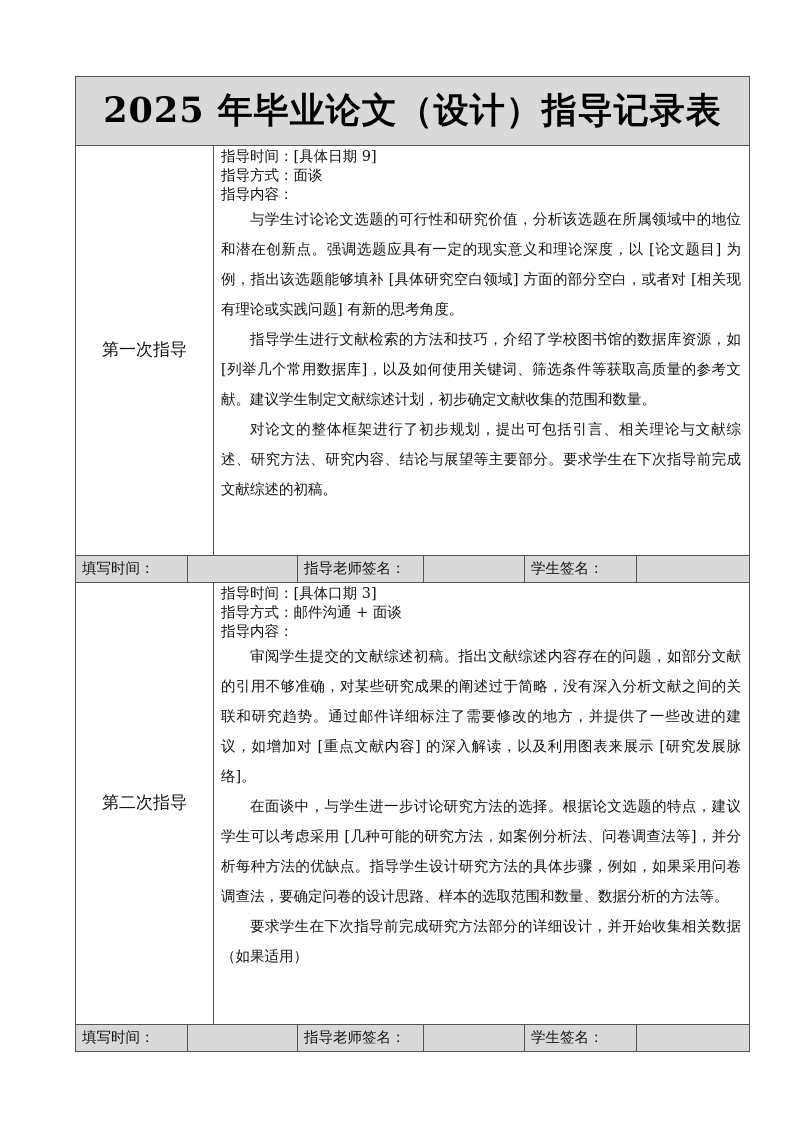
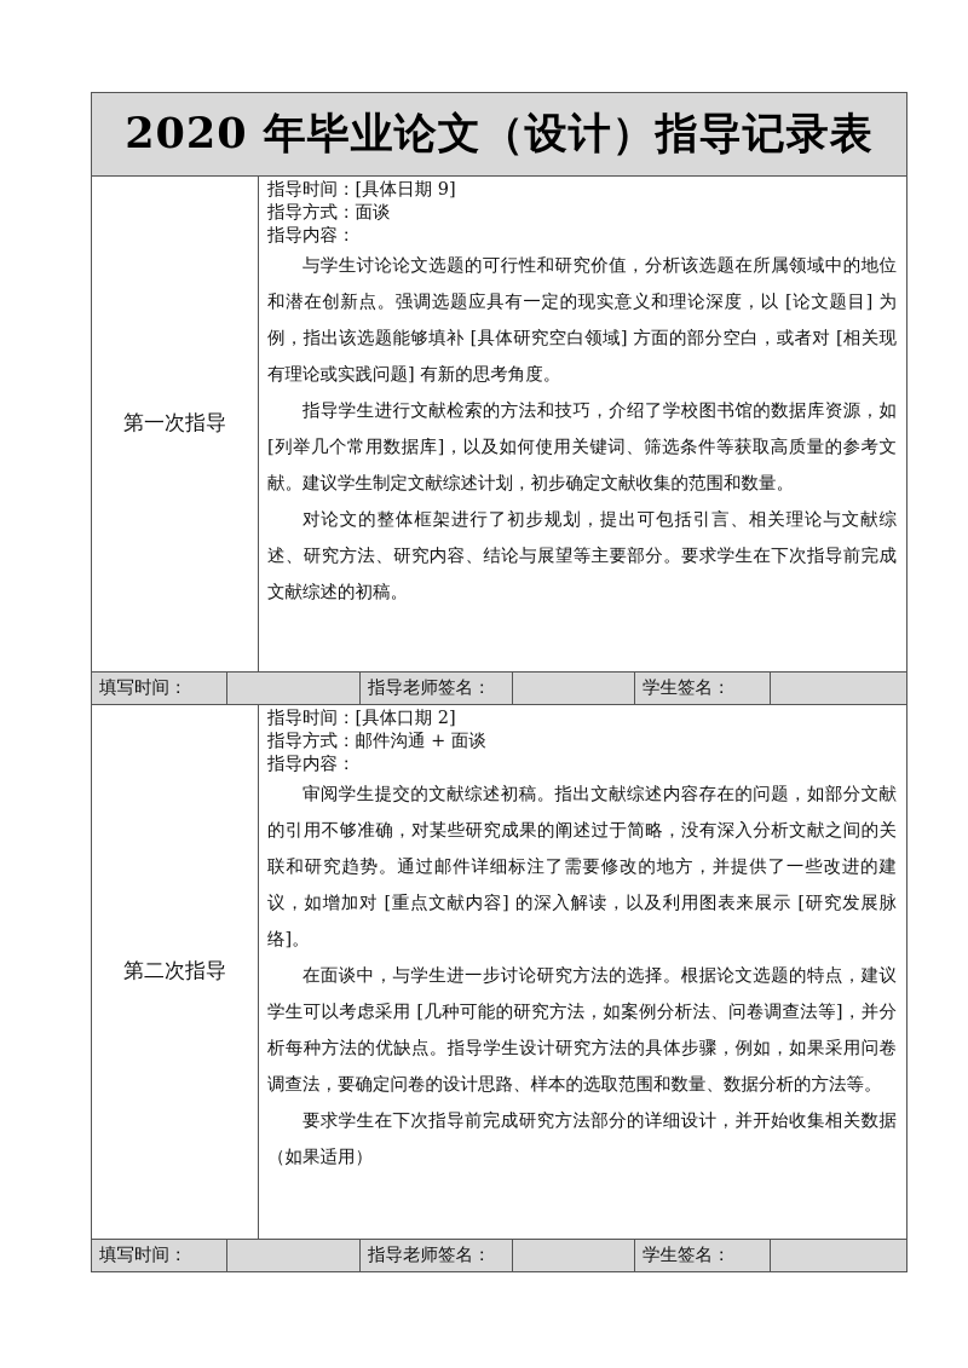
- 2025 年毕业论文（设计）指导记录表
+ 2020 年毕业论文（设计）指导记录表
  第一次指导	指导时间：[具体日期 9] 指导方式：面谈 指导内容： 与学生讨论论文选题的可行性和研究价值，分析该选题在所属领域中的地位和潜在创新点。强调选题应具有一定的现实意义和理论深度，以 [论文题目] 为例，指出该选题能够填补 [具体研究空白领域] 方面的部分空白，或者对 [相关现有理论或实践问题] 有新的思考角度。 指导学生进行文献检索的方法和技巧，介绍了学校图书馆的数据库资源，如 [列举几个常用数据库]，以及如何使用关键词、筛选条件等获取高质量的参考文献。建议学生制定文献综述计划，初步确定文献收集的范围和数量。 对论文的整体框架进行了初步规划，提出可包括引言、相关理论与文献综述、研究方法、研究内容、结论与展望等主要部分。要求学生在下次指导前完成文献综述的初稿。
  填写时间：		指导老师签名：		学生签名：
- 第二次指导	指导时间：[具体口期 3] 指导方式：邮件沟通 + 面谈 指导内容： 审阅学生提交的文献综述初稿。指出文献综述内容存在的问题，如部分文献的引用不够准确，对某些研究成果的阐述过于简略，没有深入分析文献之间的关联和研究趋势。通过邮件详细标注了需要修改的地方，并提供了一些改进的建议，如增加对 [重点文献内容] 的深入解读，以及利用图表来展示 [研究发展脉络]。 在面谈中，与学生进一步讨论研究方法的选择。根据论文选题的特点，建议学生可以考虑采用 [几种可能的研究方法，如案例分析法、问卷调查法等]，并分析每种方法的优缺点。指导学生设计研究方法的具体步骤，例如，如果采用问卷调查法，要确定问卷的设计思路、样本的选取范围和数量、数据分析的方法等。 要求学生在下次指导前完成研究方法部分的详细设计，并开始收集相关数据（如果适用）
+ 第二次指导	指导时间：[具体口期 2] 指导方式：邮件沟通 + 面谈 指导内容： 审阅学生提交的文献综述初稿。指出文献综述内容存在的问题，如部分文献的引用不够准确，对某些研究成果的阐述过于简略，没有深入分析文献之间的关联和研究趋势。通过邮件详细标注了需要修改的地方，并提供了一些改进的建议，如增加对 [重点文献内容] 的深入解读，以及利用图表来展示 [研究发展脉络]。 在面谈中，与学生进一步讨论研究方法的选择。根据论文选题的特点，建议学生可以考虑采用 [几种可能的研究方法，如案例分析法、问卷调查法等]，并分析每种方法的优缺点。指导学生设计研究方法的具体步骤，例如，如果采用问卷调查法，要确定问卷的设计思路、样本的选取范围和数量、数据分析的方法等。 要求学生在下次指导前完成研究方法部分的详细设计，并开始收集相关数据（如果适用）
  填写时间：		指导老师签名：		学生签名：
